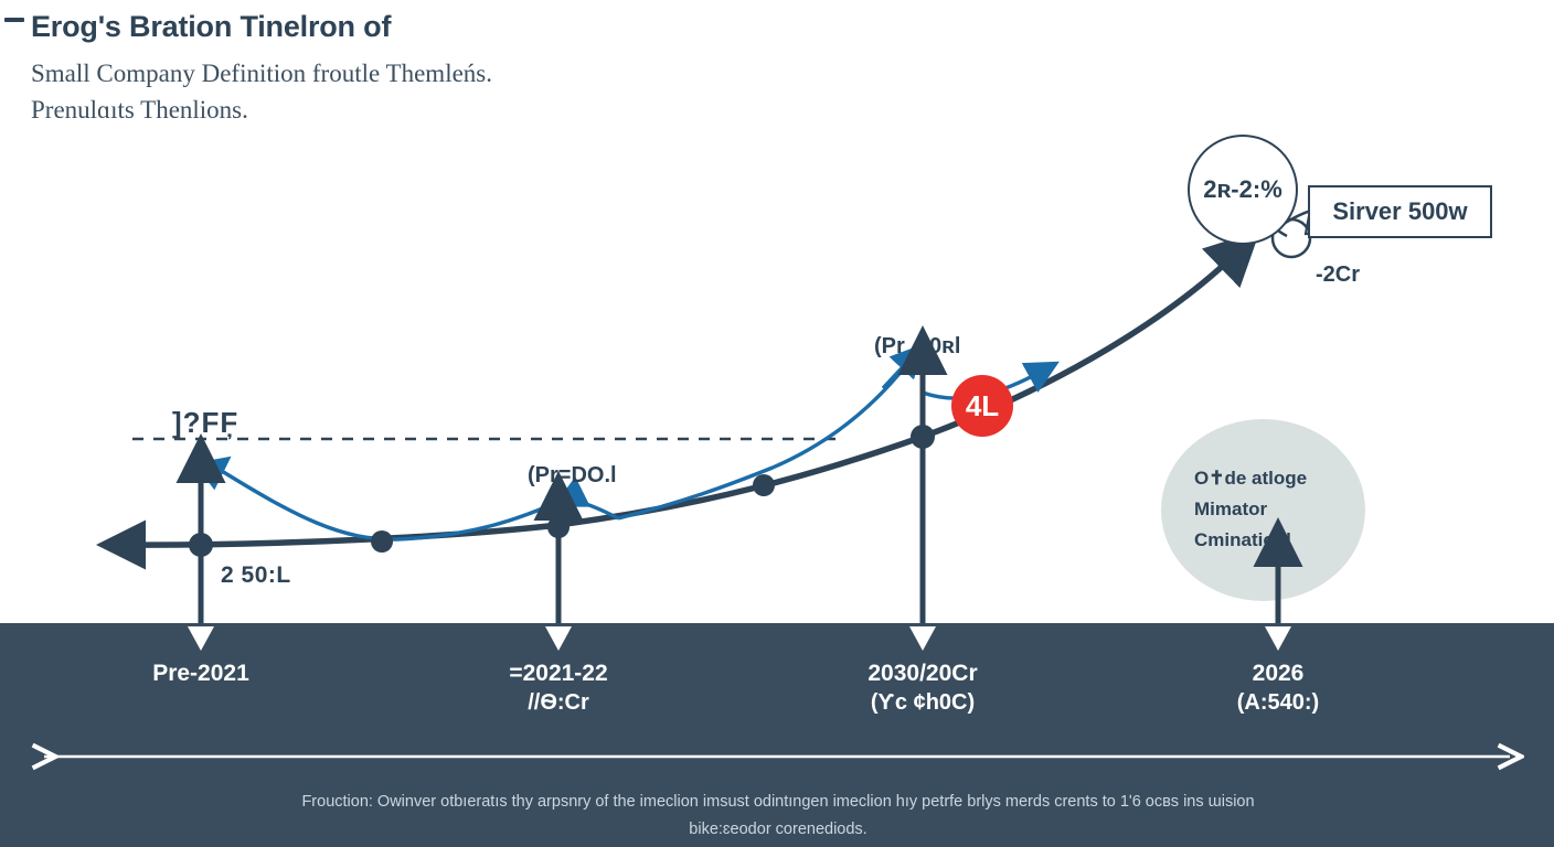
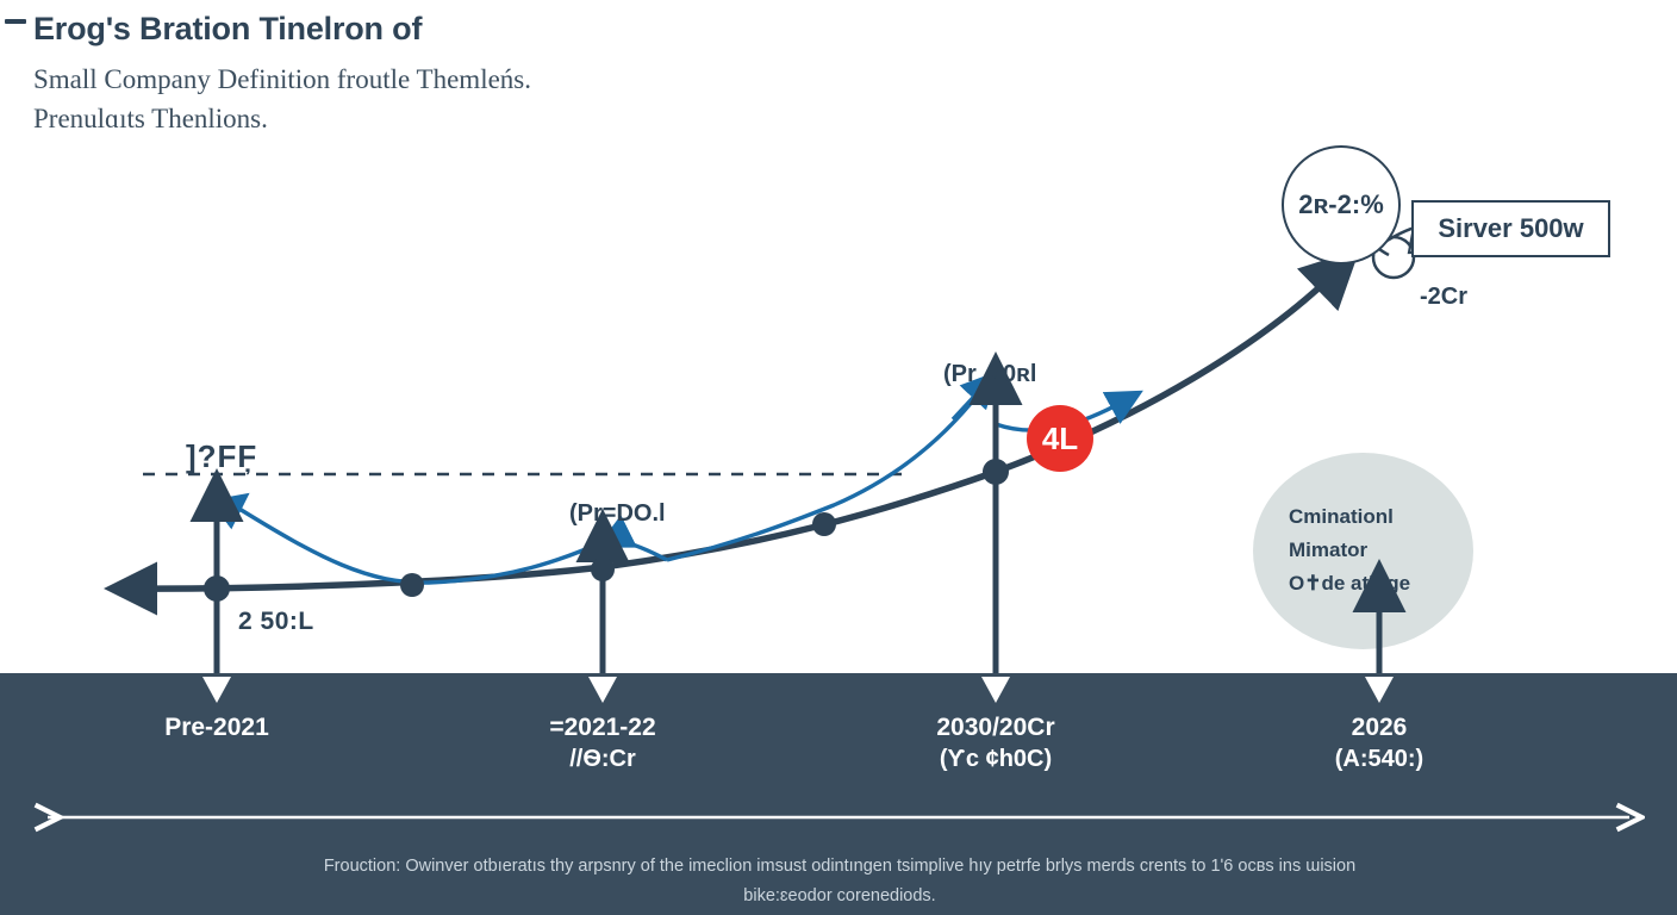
  Erog's Bration Tinelron of
  Small Company Definition froutle Themleńs.
  Prenulɑıts Thenlions.
- O✝de atloge
+ Cminationl
  Mimator
- Cminationl
+ O✝de atloge
  ]?FF̦
  2 50:L
  (Pr=DO.l
  (Pr .20ʀl
  -2Cr
  2ʀ-2:%
  Sirver 500w
  4L
  Pre-2021
  =2021-22
  //Ѳ:Cr
  2030/20Cr
  (Ƴc ¢h0C)
  2026
  (A:540:)
- Frouction: Owinver otbıeratıs thy arpsnry of the imeclion imsust odintıngen imeclion hıy petrfe brlys merds crents to 1ʹ6 ocʙs ins ɯision
+ Frouction: Owinver otbıeratıs thy arpsnry of the imeclion imsust odintıngen tsimplive hıy petrfe brlys merds crents to 1ʹ6 ocʙs ins ɯision
  bike:ɛeodor corenediods.
